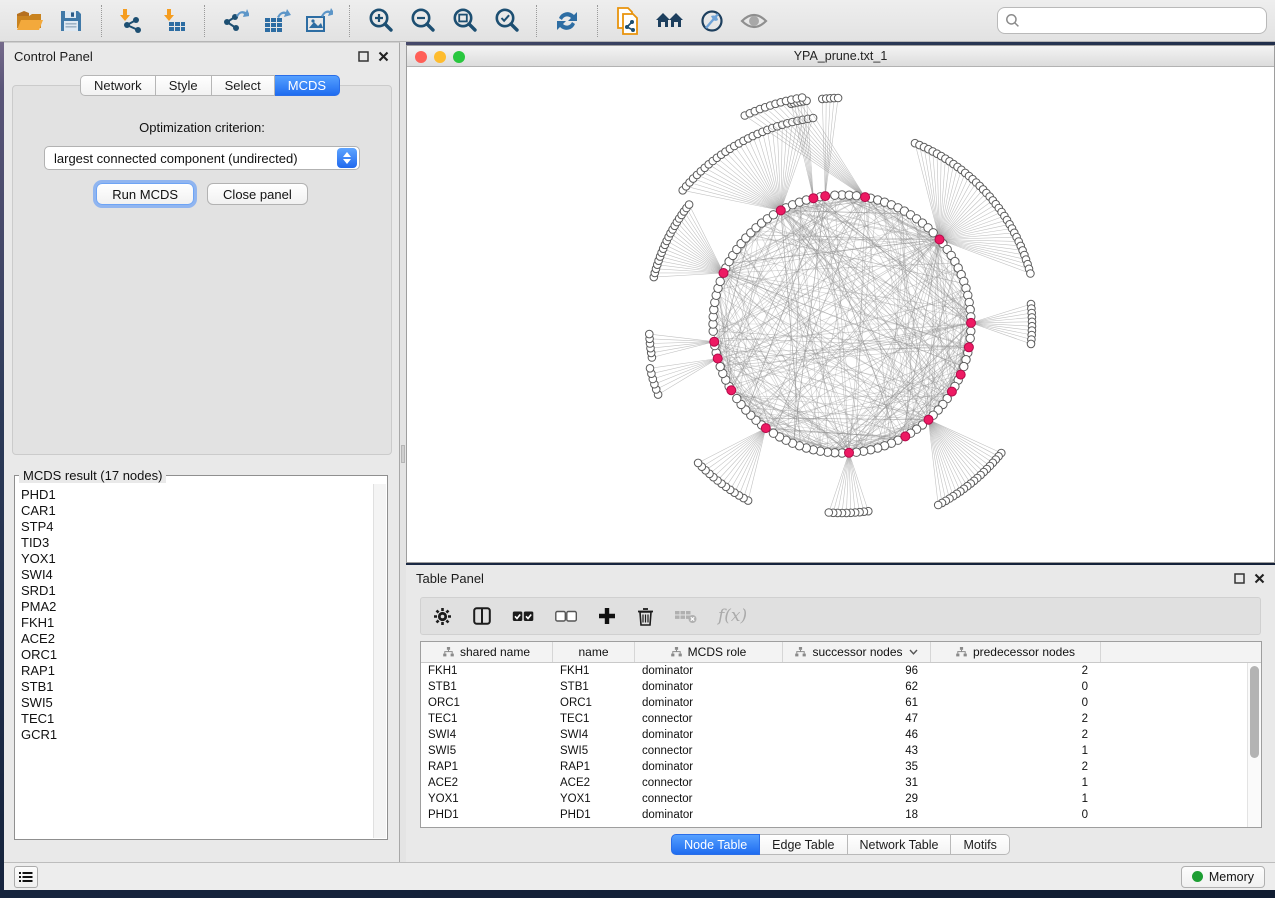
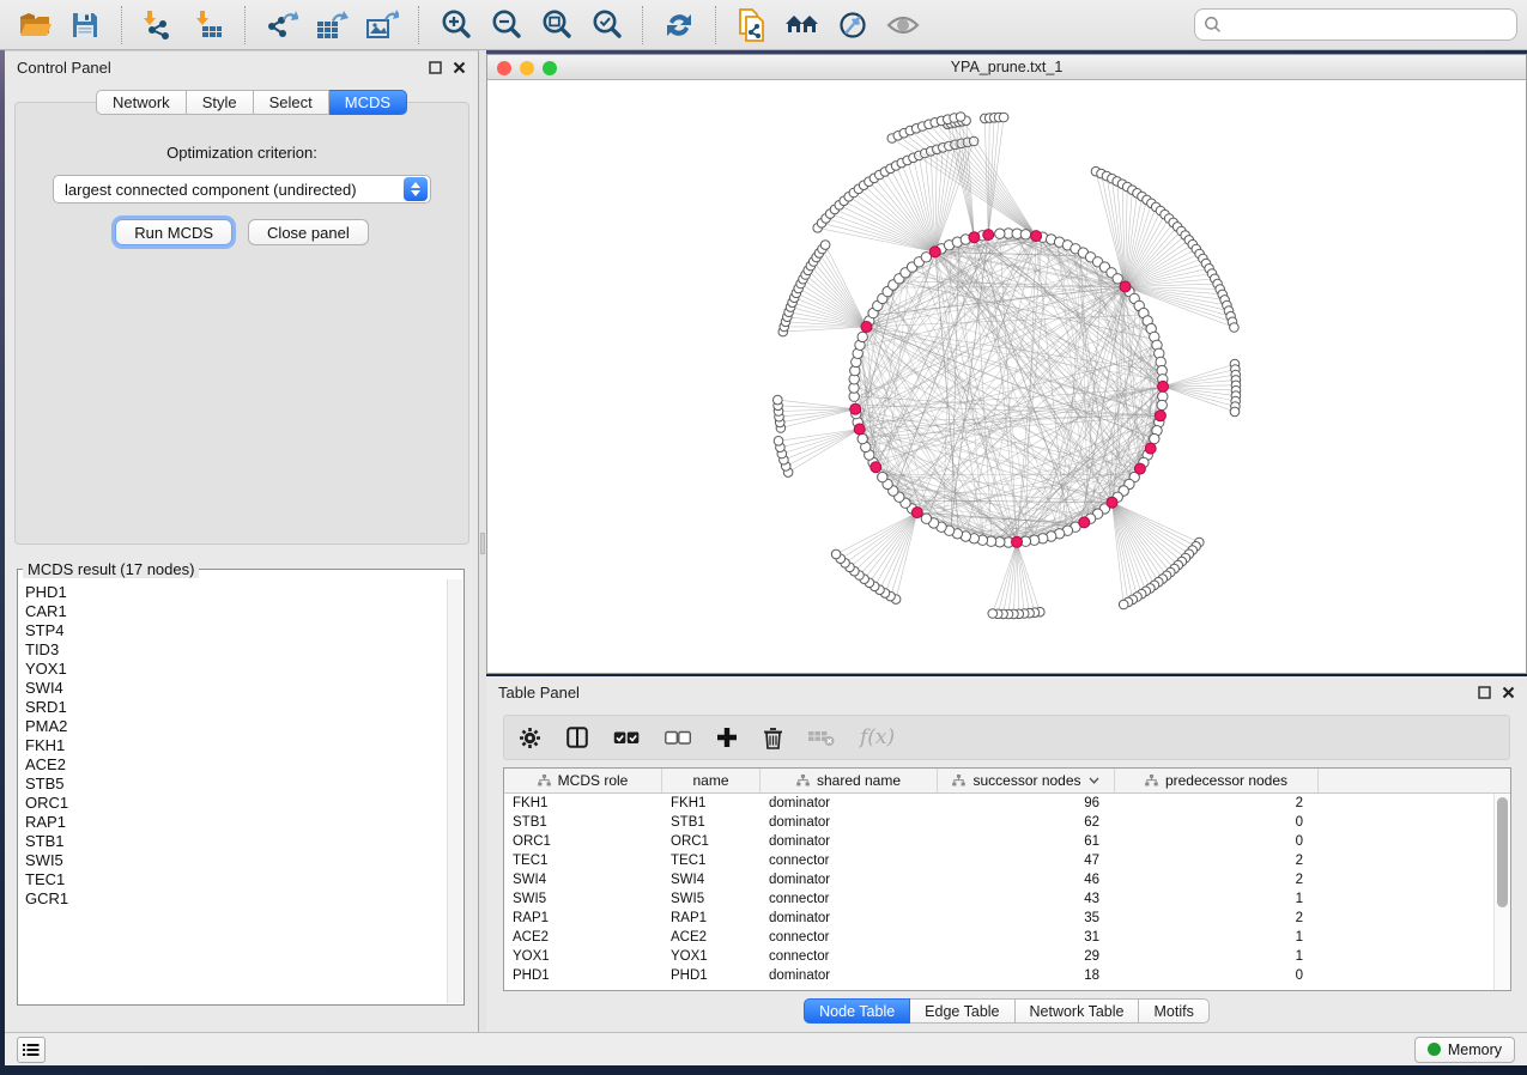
  Control Panel
  Network
  Style
  Select
  MCDS
  Optimization criterion:
  largest connected component (undirected)
  Run MCDS
  Close panel
  MCDS result (17 nodes)
  PHD1
  CAR1
  STP4
  TID3
  YOX1
  SWI4
  SRD1
  PMA2
  FKH1
  ACE2
+ STB5
  ORC1
  RAP1
  STB1
  SWI5
  TEC1
  GCR1
  YPA_prune.txt_1
  Table Panel
  f(x)
- shared name
+ MCDS role
  name
- MCDS role
+ shared name
  successor nodes
  predecessor nodes
  FKH1
  FKH1
  dominator
  96
  2
  STB1
  STB1
  dominator
  62
  0
  ORC1
  ORC1
  dominator
  61
  0
  TEC1
  TEC1
  connector
  47
  2
  SWI4
  SWI4
  dominator
  46
  2
  SWI5
  SWI5
  connector
  43
  1
  RAP1
  RAP1
  dominator
  35
  2
  ACE2
  ACE2
  connector
  31
  1
  YOX1
  YOX1
  connector
  29
  1
  PHD1
  PHD1
  dominator
  18
  0
  Node Table
  Edge Table
  Network Table
  Motifs
  Memory
